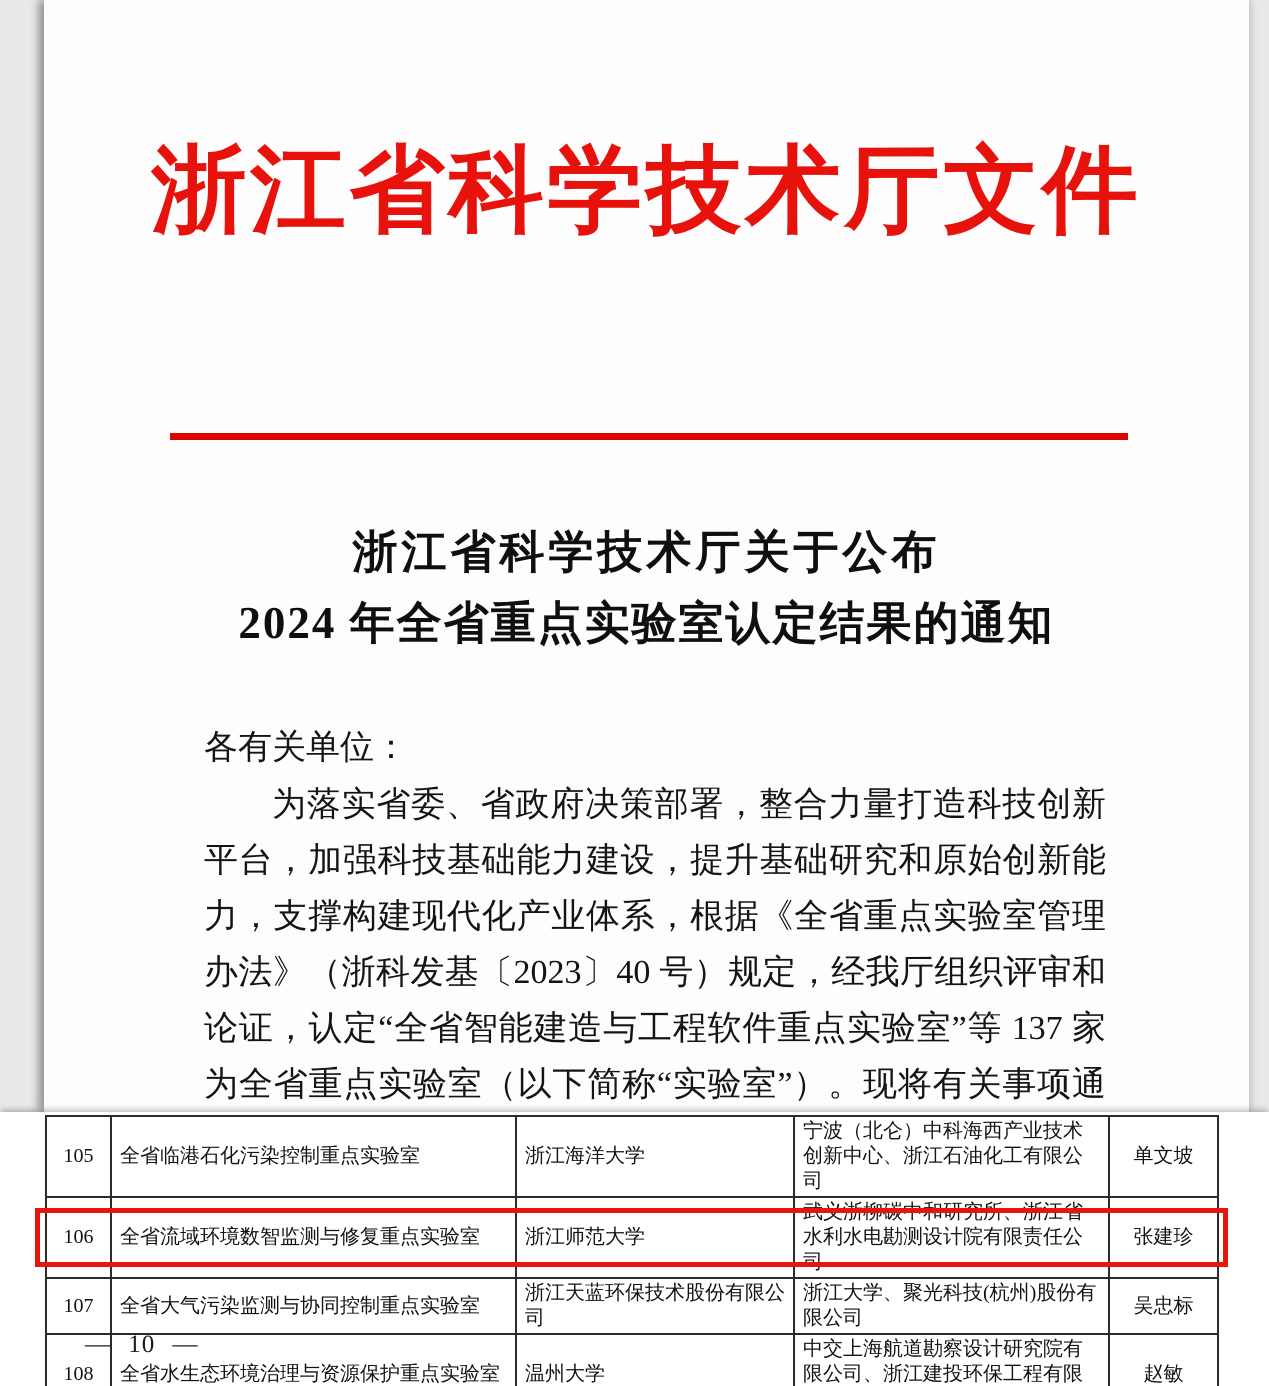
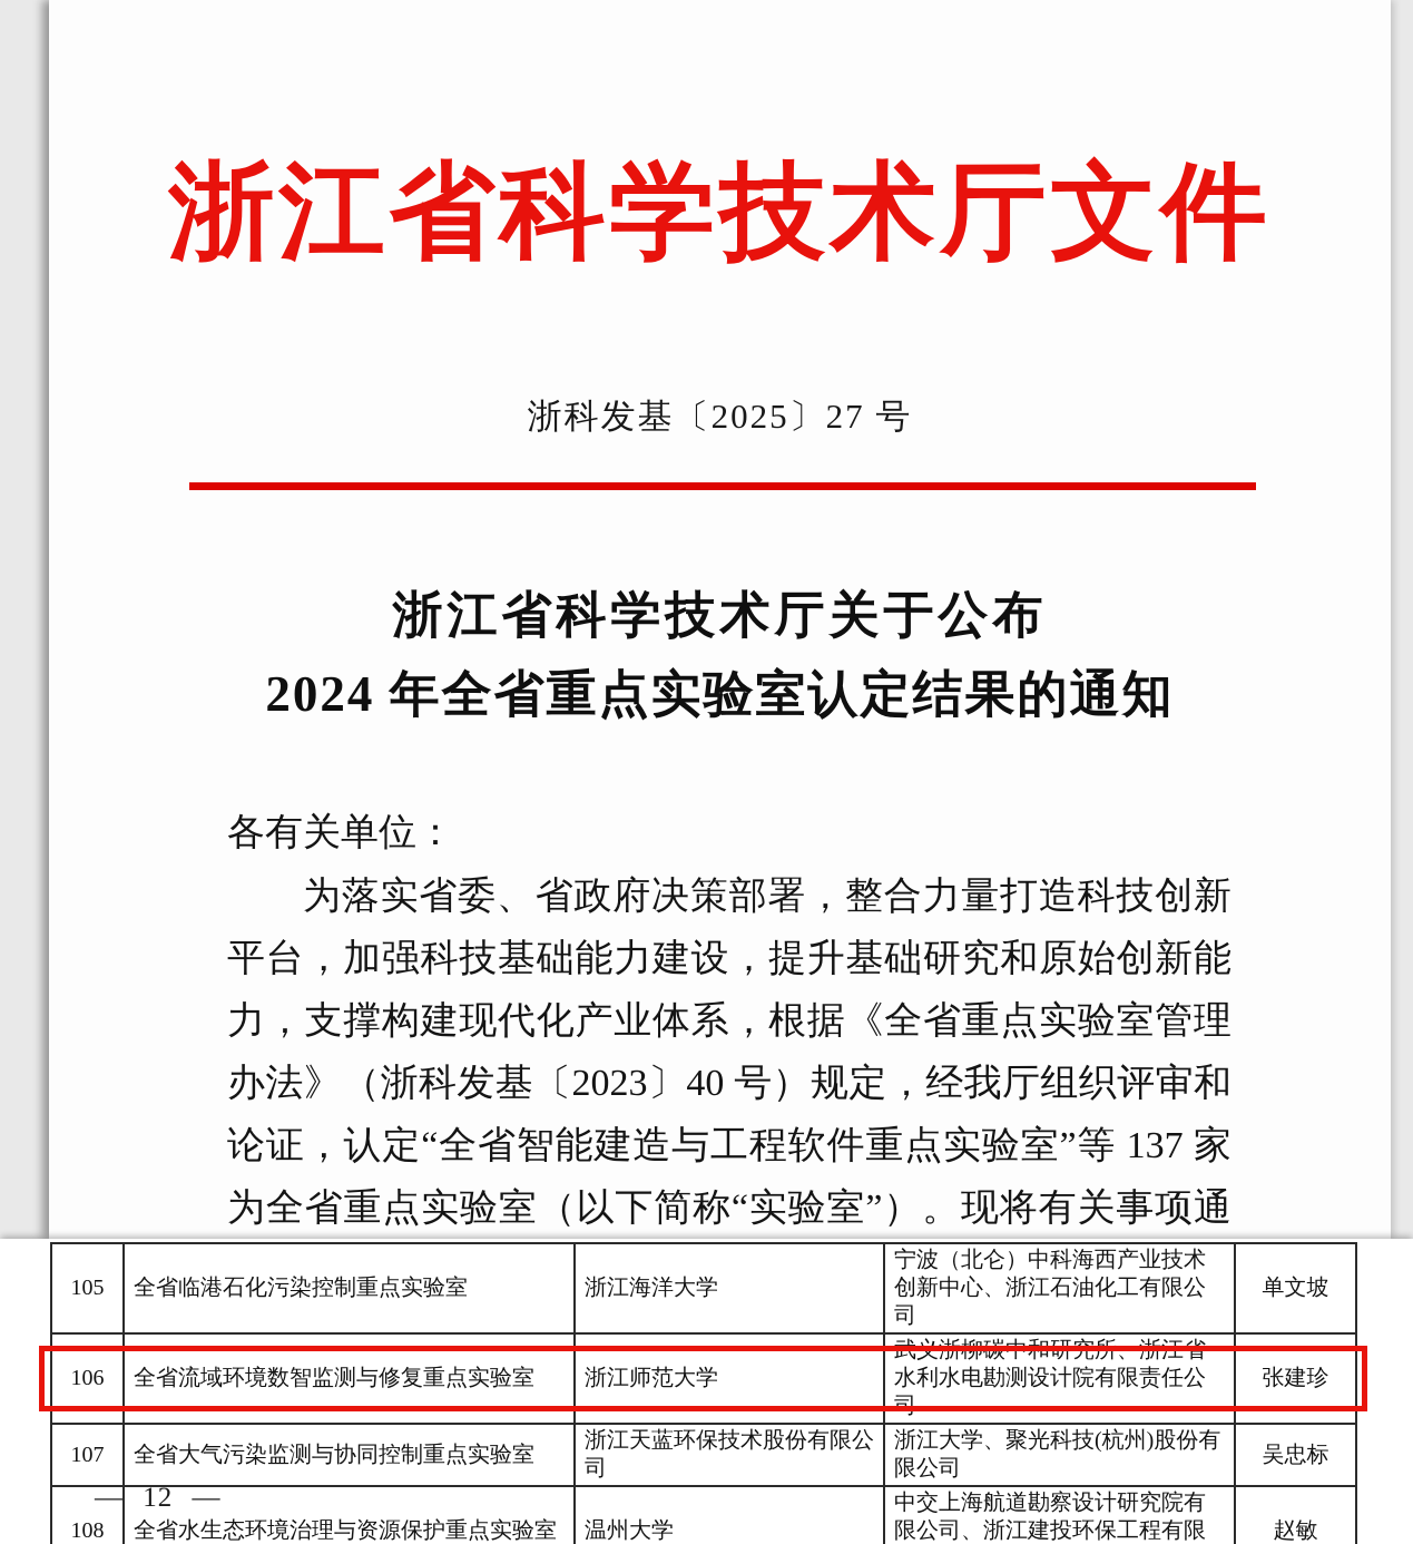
  浙江省科学技术厅文件
+ 浙科发基〔2025〕27 号
  浙江省科学技术厅关于公布
  2024 年全省重点实验室认定结果的通知
  各有关单位：
  为落实省委、省政府决策部署，整合力量打造科技创新平台，加强科技基础能力建设，提升基础研究和原始创新能力，支撑构建现代化产业体系，根据《全省重点实验室管理办法》（浙科发基〔2023〕40 号）规定，经我厅组织评审和论证，认定“全省智能建造与工程软件重点实验室”等 137 家为全省重点实验室（以下简称“实验室”）。现将有关事项通
  105	全省临港石化污染控制重点实验室	浙江海洋大学	宁波（北仑）中科海西产业技术创新中心、浙江石油化工有限公司	单文坡
  106	全省流域环境数智监测与修复重点实验室	浙江师范大学	武义浙柳碳中和研究所、浙江省水利水电勘测设计院有限责任公司	张建珍
  107	全省大气污染监测与协同控制重点实验室	浙江天蓝环保技术股份有限公司	浙江大学、聚光科技(杭州)股份有限公司	吴忠标
  108	全省水生态环境治理与资源保护重点实验室	温州大学	中交上海航道勘察设计研究院有限公司、浙江建投环保工程有限	赵敏
- — 10 —
+ — 12 —
